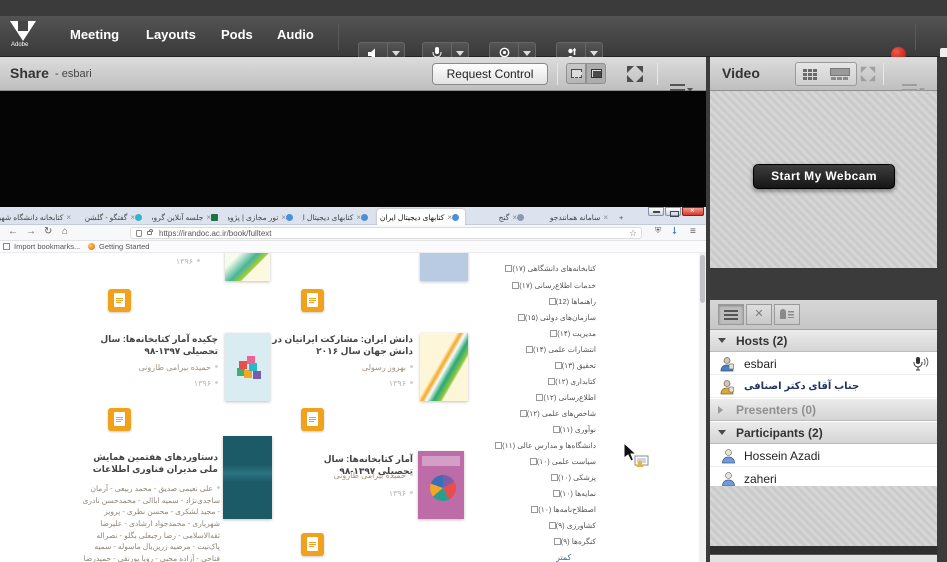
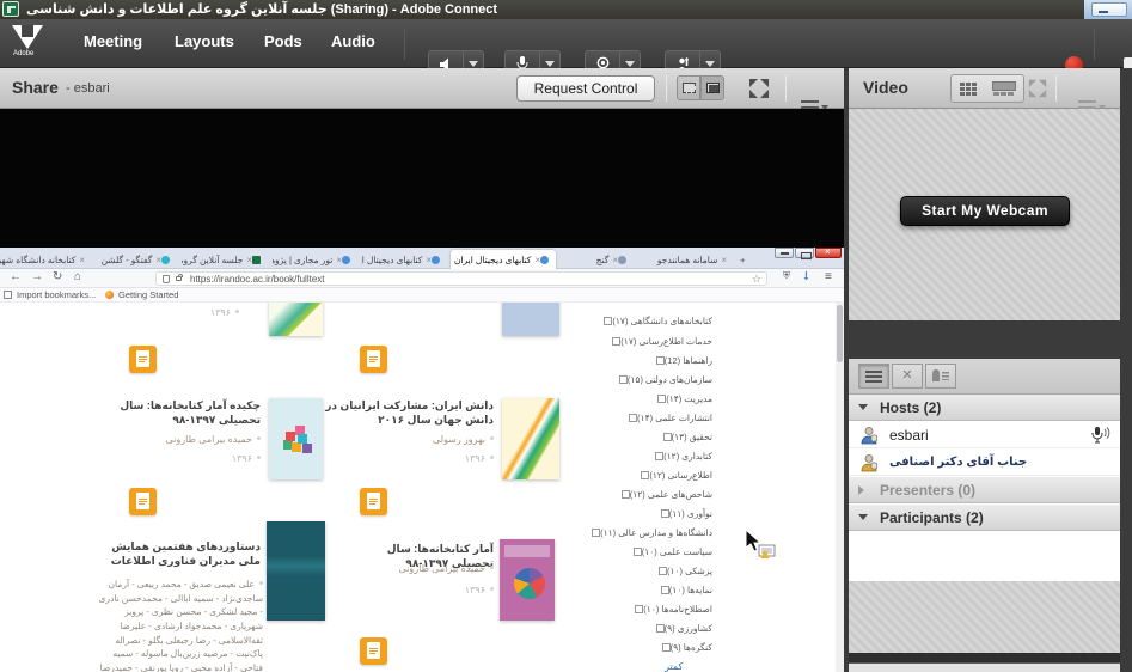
+ جلسه آنلاین گروه علم اطلاعات و دانش شناسی (Sharing) - Adobe Connect
  Meeting
  Layouts
  Pods
  Audio
  Share
  - esbari
  Request Control
  ×
  کتابخانه دانشگاه شهی
  ×
  گفتگو - گلشن
  ×
  جلسه آنلاین گروه
  ×
  تور مجازی | پژوه
  ×
  کتابهای دیجیتال ای
  ×
  کتابهای دیجیتال ایران
  ×
  گنج
  ×
  سامانه همانندجو
  +
  ←
  →
  ↻
  ⌂
  https://irandoc.ac.ir/book/fulltext
  ☆
  ⛨
  ⭣
  ≡
  Import bookmarks...
  Getting Started
  کتابخانه‌های دانشگاهی (۱۷)
  خدمات اطلاع‌رسانی (۱۷)
  راهنماها (12)
  سازمان‌های دولتی (۱۵)
  مدیریت (۱۴)
  انتشارات علمی (۱۴)
  تحقیق (۱۳)
  کتابداری (۱۲)
  اطلاع‌رسانی (۱۲)
  شاخص‌های علمی (۱۲)
  نوآوری (۱۱)
  دانشگاه‌ها و مدارس عالی (۱۱)
  سیاست علمی (۱۰)
  پزشکی (۱۰)
  نمایه‌ها (۱۰)
  اصطلاح‌نامه‌ها (۱۰)
  کشاورزی (۹)
  کنگره‌ها (۹)
  کمتر
  ۱۳۹۶
  دانش ایران: مشارکت ایرانیان در دانش جهان سال ۲۰۱۶
  بهروز رسولی
  ۱۳۹۶
  چکیده آمار کتابخانهها: سال تحصیلی ۱۳۹۷-۹۸
  حمیده بیرامی طارونی
  ۱۳۹۶
  حمیده بیرامی طارونی
  ۱۳۹۶
  دستاوردهای هفتمین همایش ملی مدیران فناوری اطلاعات
  علی نعیمی صدیق - محمد ربیعی - آرمان ساجدی‌نژاد - سمیه اباالی - محمدحسن نادری - مجید لشکری - محسن نظری - پرویز شهریاری - محمدجواد ارشادی - علیرضا ثقه‌الاسلامی - رضا رجبعلی بگلو - نصراله پاک‌نیت - مرضیه زرین‌بال ماسوله - سمیه فتاحی - آزاده محبی - رویا پورنقی - حمیدرضا
  Video
  Start My Webcam
  ✕
  Hosts (2)
  esbari
  جناب آقای دکتر اصنافی
  Presenters (0)
  Participants (2)
- Hossein Azadi
- zaheri
